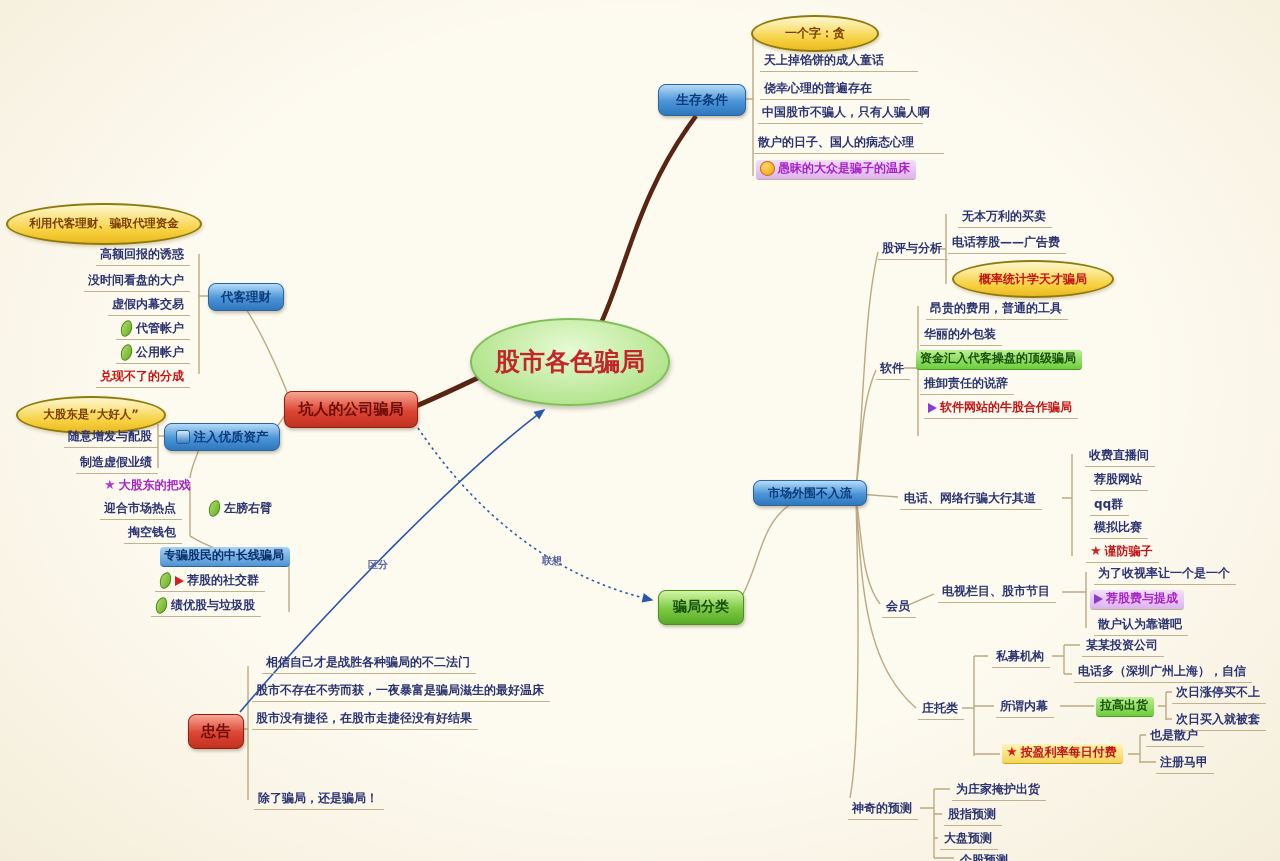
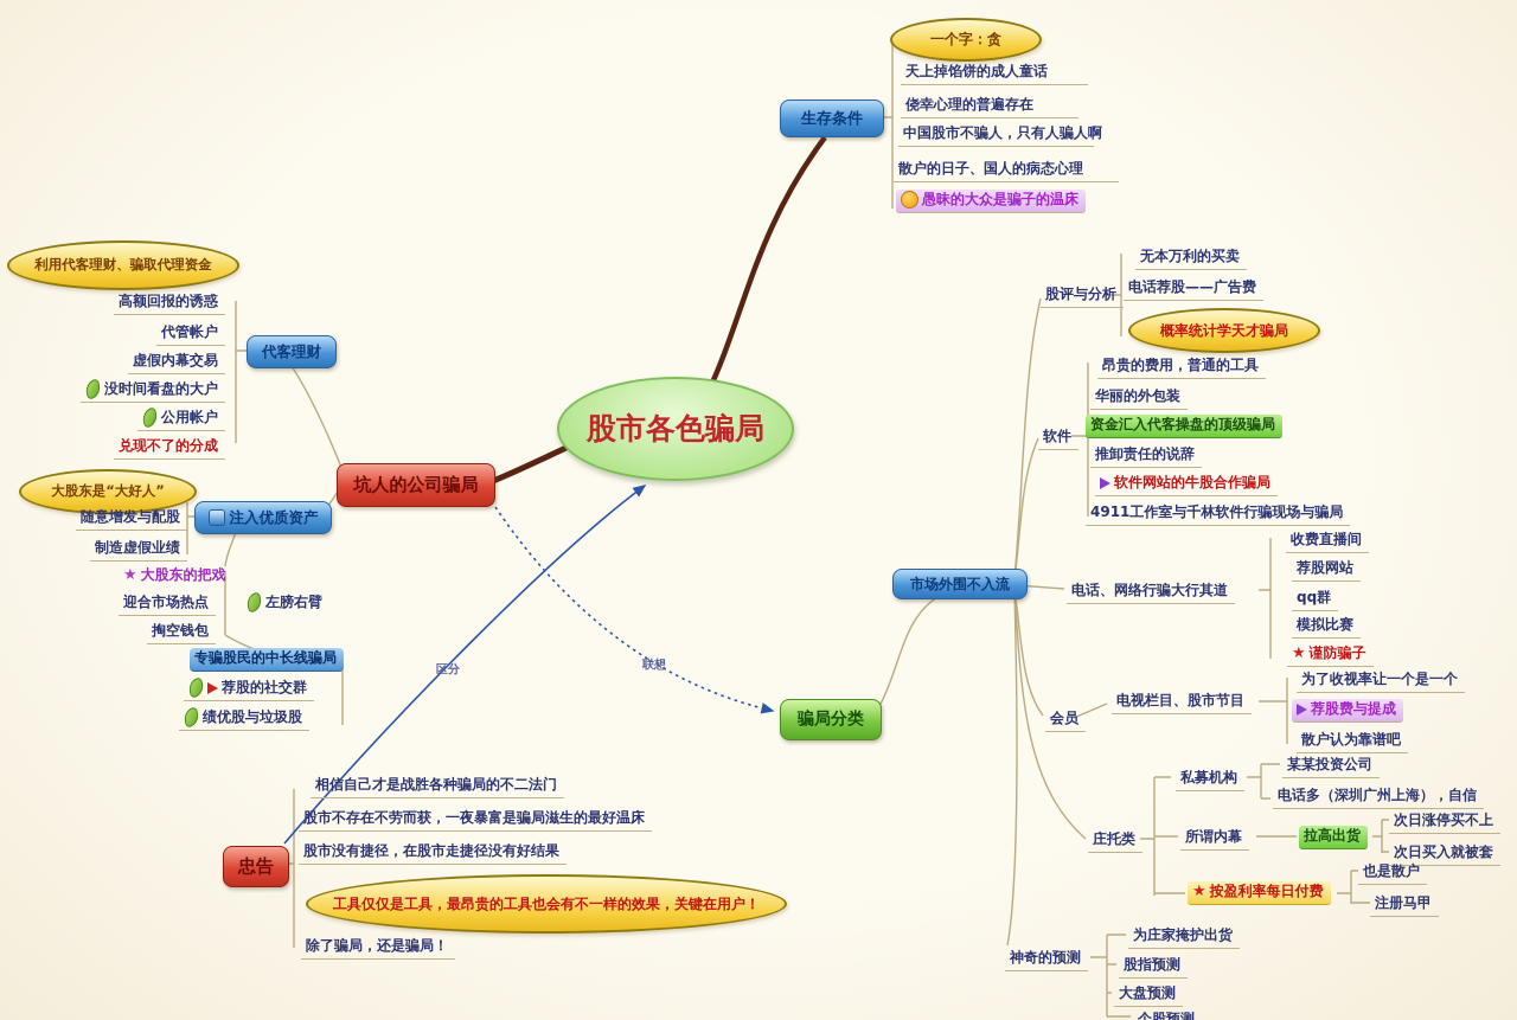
  股市各色骗局
  区分
  联想
  生存条件
  一个字：贪
  天上掉馅饼的成人童话
  侥幸心理的普遍存在
  中国股市不骗人，只有人骗人啊
  散户的日子、国人的病态心理
  愚昧的大众是骗子的温床
  坑人的公司骗局
  利用代客理财、骗取代理资金
  代客理财
  高额回报的诱惑
- 没时间看盘的大户
+ 代管帐户
  虚假内幕交易
- 代管帐户
+ 没时间看盘的大户
  公用帐户
  兑现不了的分成
  大股东是“大好人”
  注入优质资产
  随意增发与配股
  制造虚假业绩
  ★
  大股东的把戏
  迎合市场热点
  左膀右臂
  掏空钱包
  专骗股民的中长线骗局
  荐股的社交群
  绩优股与垃圾股
  忠告
  相信自己才是战胜各种骗局的不二法门
  股市不存在不劳而获，一夜暴富是骗局滋生的最好温床
  股市没有捷径，在股市走捷径没有好结果
+ 工具仅仅是工具，最昂贵的工具也会有不一样的效果，关键在用户！
  除了骗局，还是骗局！
  骗局分类
  市场外围不入流
  股评与分析
  无本万利的买卖
  电话荐股——广告费
  概率统计学天才骗局
  软件
  昂贵的费用，普通的工具
  华丽的外包装
  资金汇入代客操盘的顶级骗局
  推卸责任的说辞
  软件网站的牛股合作骗局
+ 4911工作室与千林软件行骗现场与骗局
  电话、网络行骗大行其道
  收费直播间
  荐股网站
  qq群
  模拟比赛
  ★
  谨防骗子
  会员
  电视栏目、股市节目
  为了收视率让一个是一个
  荐股费与提成
  散户认为靠谱吧
  庄托类
  私募机构
  某某投资公司
  电话多（深圳广州上海），自信
  所谓内幕
  拉高出货
  次日涨停买不上
  次日买入就被套
  ★
  按盈利率每日付费
  也是散户
  注册马甲
  神奇的预测
  为庄家掩护出货
  股指预测
  大盘预测
  个股预测
